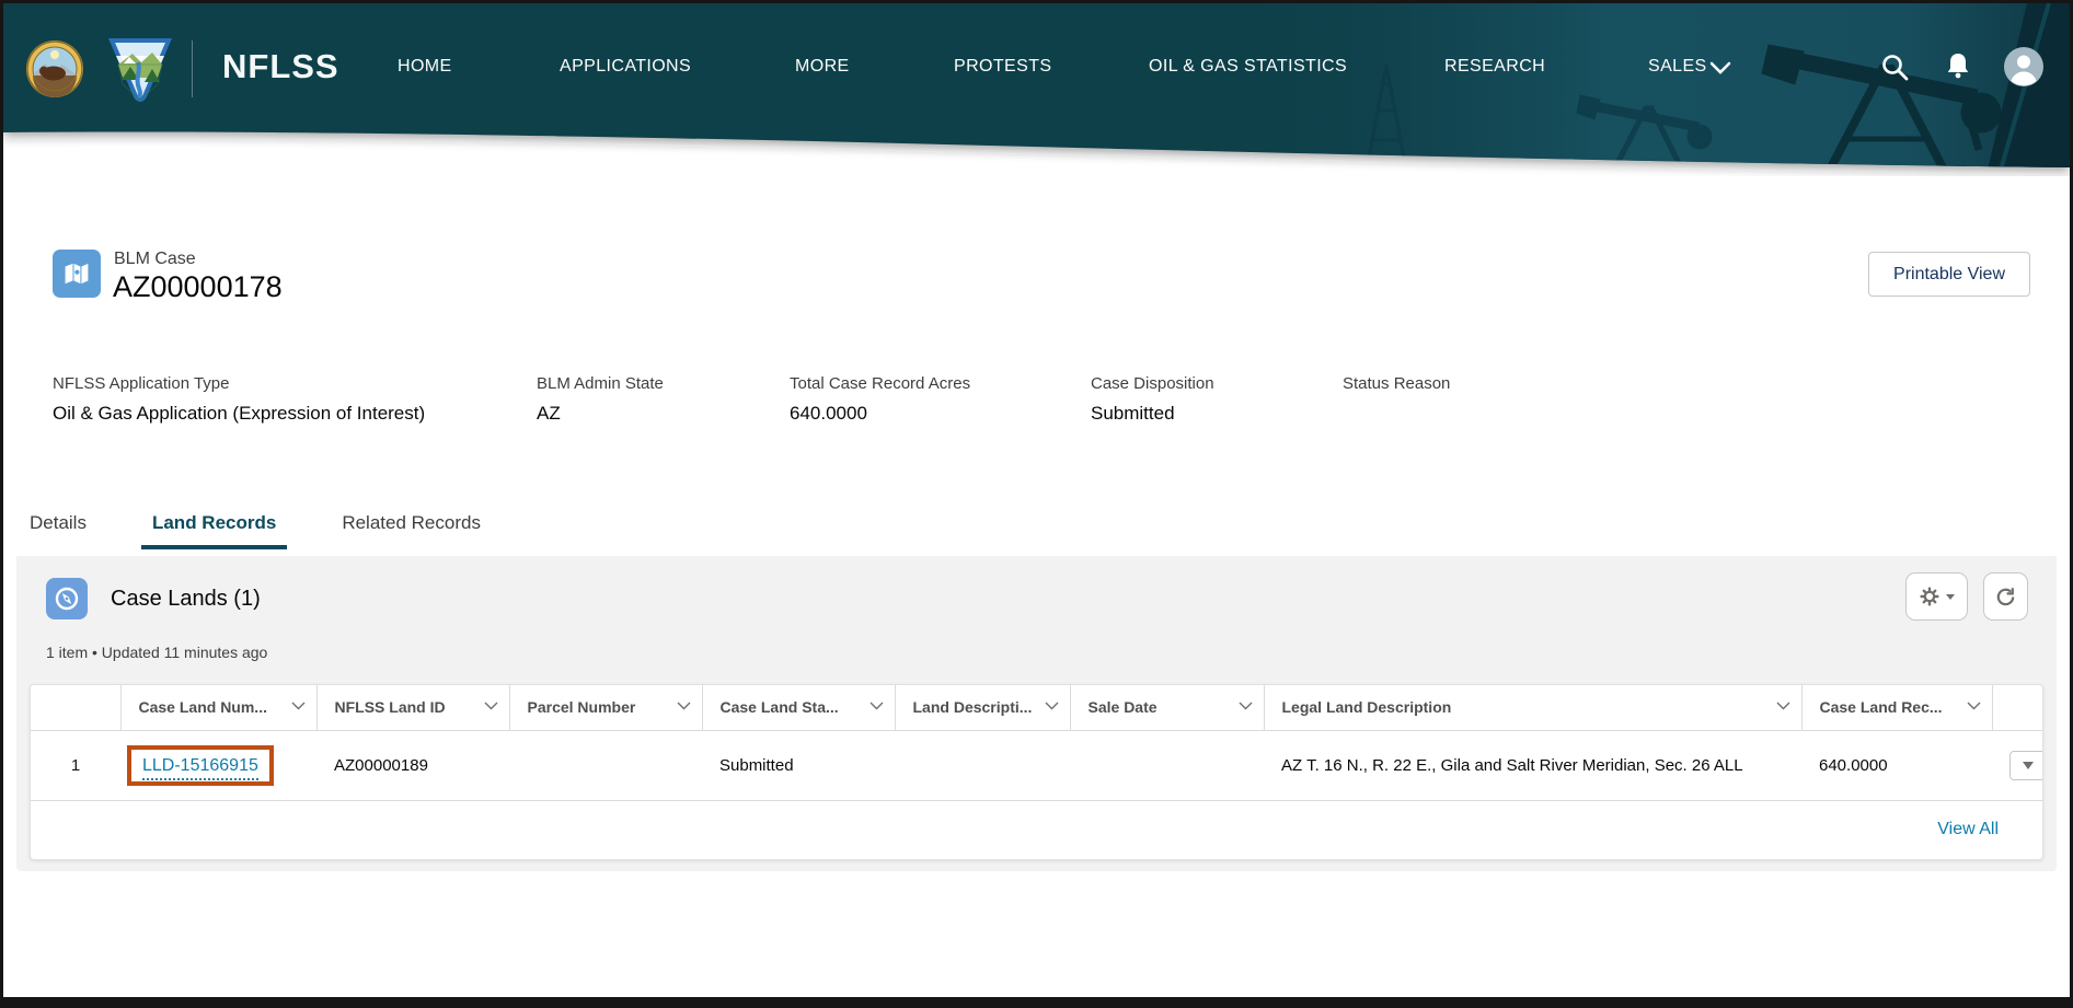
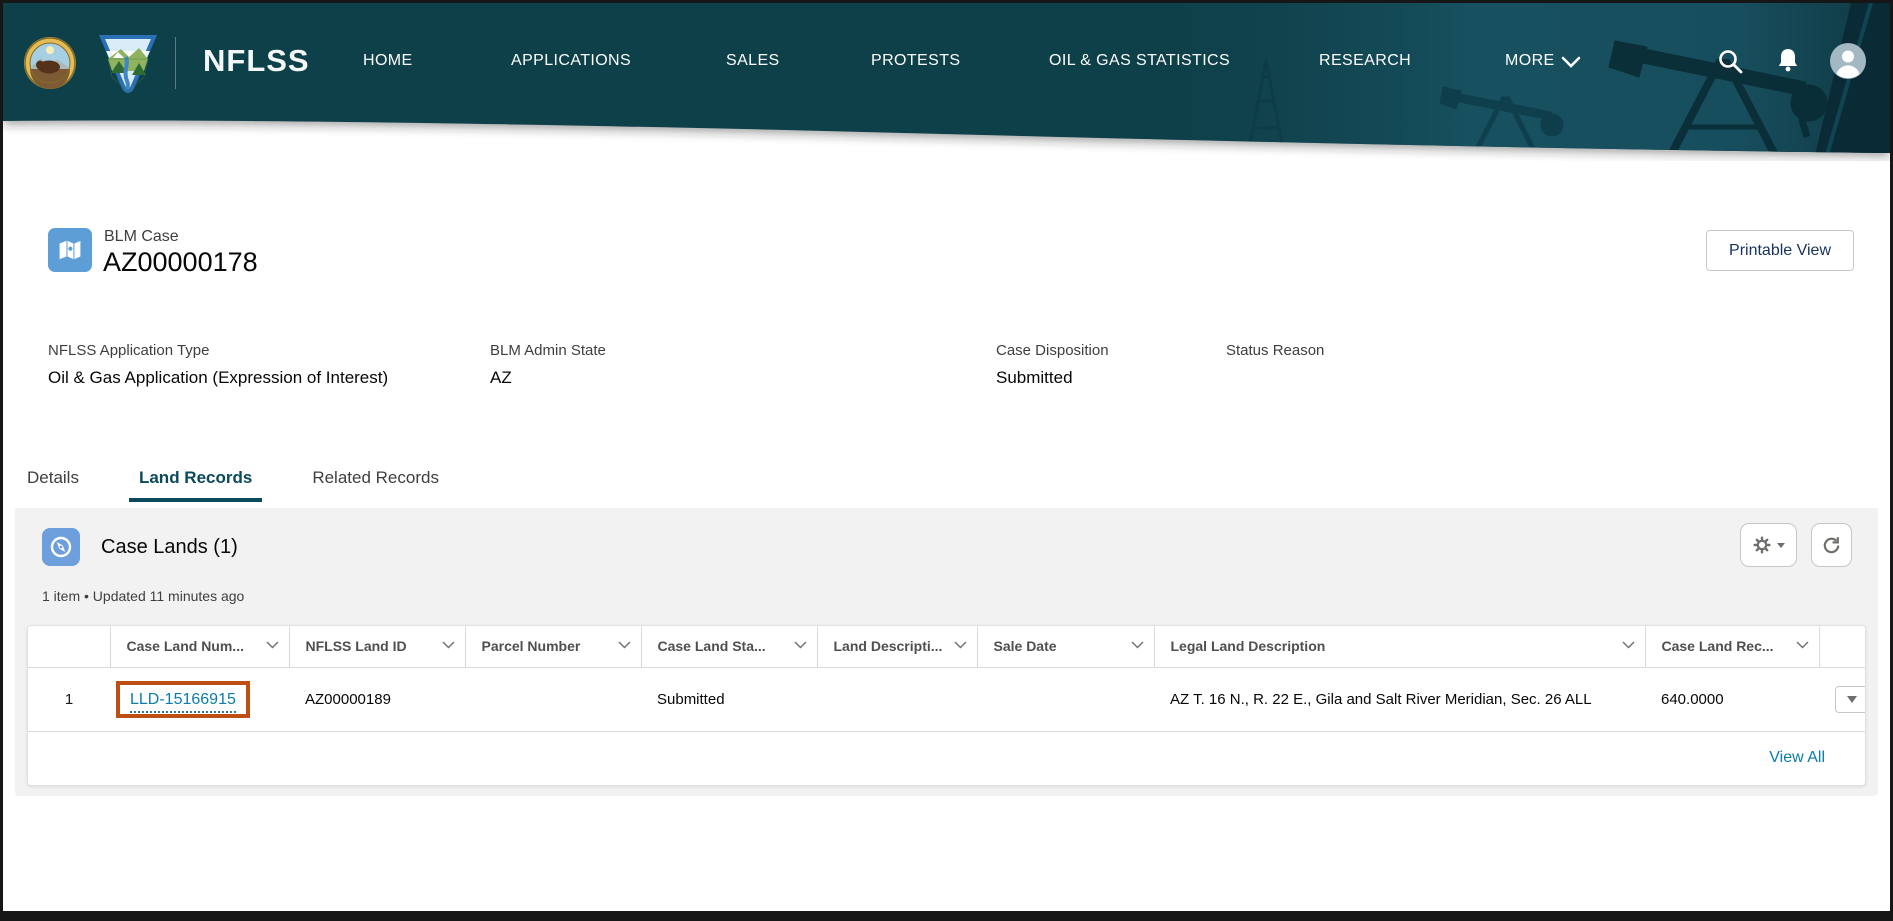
  NFLSS
  HOME
  APPLICATIONS
- MORE
+ SALES
  PROTESTS
  OIL & GAS STATISTICS
  RESEARCH
- SALES
+ MORE
  BLM Case
  AZ00000178
  Printable View
  NFLSS Application Type
  Oil & Gas Application (Expression of Interest)
  BLM Admin State
  AZ
- Total Case Record Acres
- 640.0000
  Case Disposition
  Submitted
  Status Reason
  Details
  Land Records
  Related Records
  Case Lands (1)
  1 item • Updated 11 minutes ago
  	Case Land Num...	NFLSS Land ID	Parcel Number	Case Land Sta...	Land Descripti...	Sale Date	Legal Land Description	Case Land Rec...
  1	LLD-15166915	AZ00000189		Submitted			AZ T. 16 N., R. 22 E., Gila and Salt River Meridian, Sec. 26 ALL	640.0000
  View All
